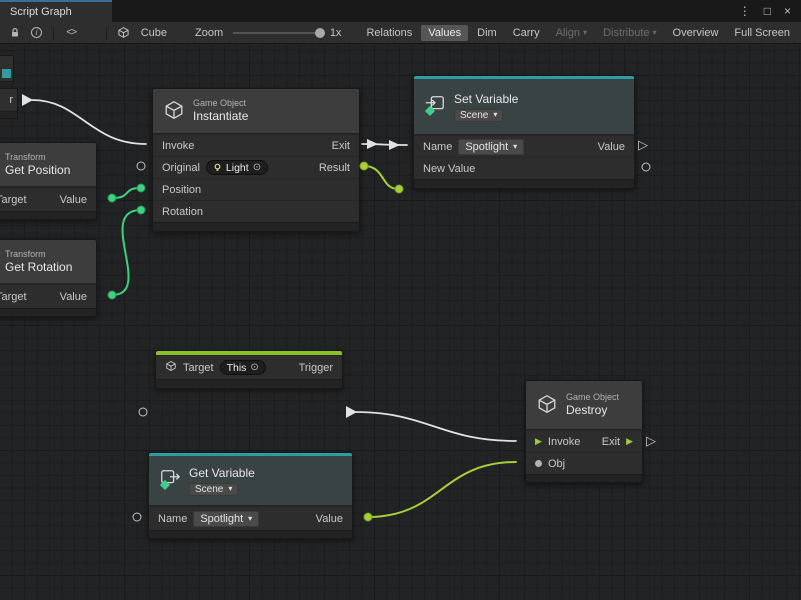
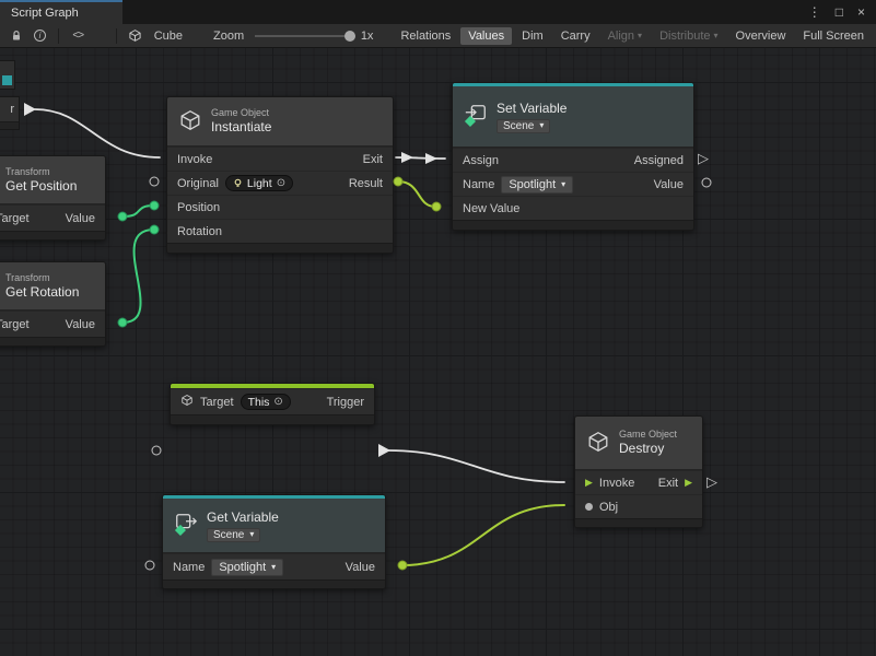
  Script Graph
  ⋮
  □
  ×
  i
  <>
  Cube
  Zoom
  1x
  Relations
  Values
  Dim
  Carry
  Align
  ▾
  Distribute
  ▾
  Overview
  Full Screen
  r
  Transform
  Get Position
  arget
  Value
  Transform
  Get Rotation
  arget
  Value
  Game Object
  Instantiate
  Invoke
  Exit
  Original
  Light
  ⊙
  Result
  Position
  Rotation
  Set Variable
  Scene
  ▾
+ Assign
+ Assigned
  Name
  Spotlight
  ▾
  Value
  New Value
  Target
  This
  ⊙
  Trigger
  Get Variable
  Scene
  ▾
  Name
  Spotlight
  ▾
  Value
  Game Object
  Destroy
  ▶
  Invoke
  Exit
  ▶
  Obj
  ▷
  ▷
